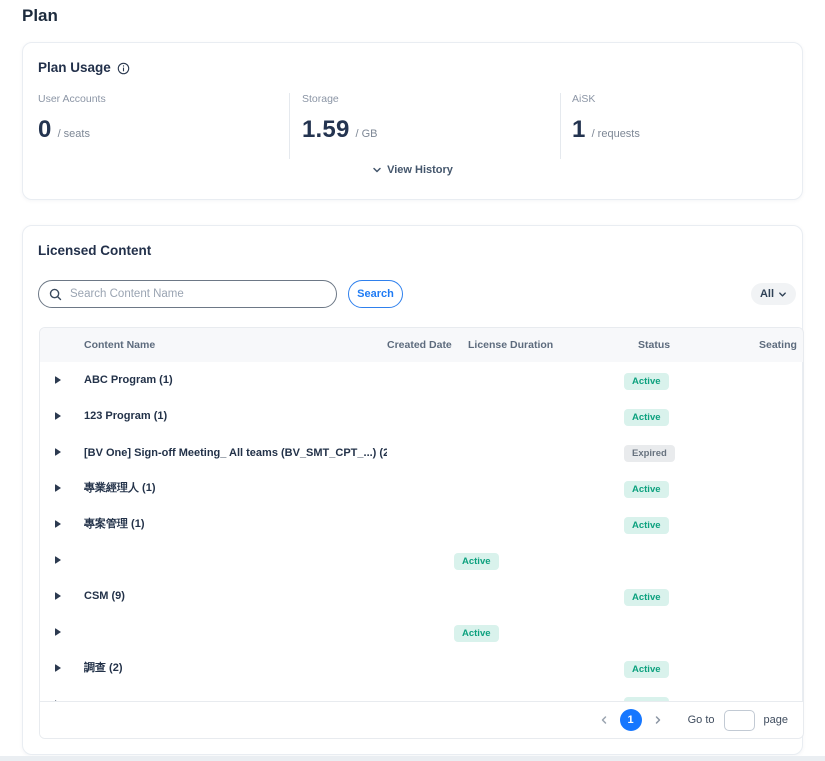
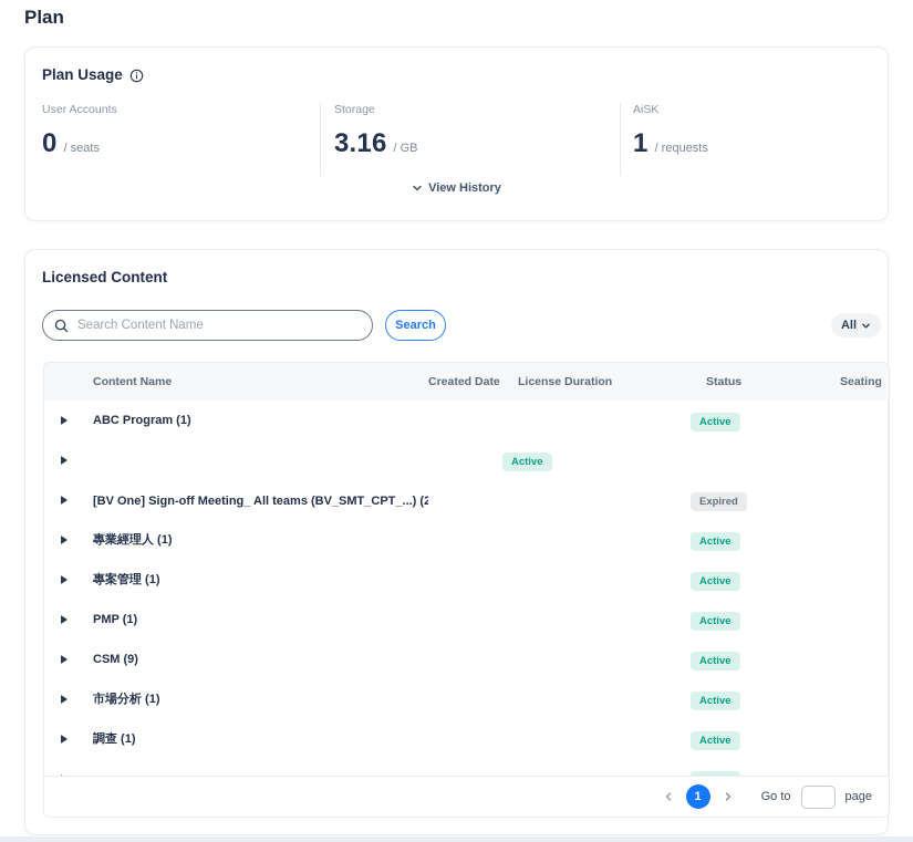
  Plan
  Plan Usage
  User Accounts
  0
  / seats
  Storage
- 1.59
+ 3.16
  / GB
  AiSK
  1
  / requests
  View History
  Licensed Content
  Search Content Name
  Search
  All
  Content Name
  Created Date
  License Duration
  Status
  Seating
  ABC Program (1)
  Active
- 123 Program (1)
  Active
  [BV One] Sign-off Meeting_ All teams (BV_SMT_CPT_...) (2
  Expired
  專業經理人 (1)
  Active
  專案管理 (1)
  Active
+ PMP (1)
  Active
  CSM (9)
  Active
+ 市場分析 (1)
  Active
- 調查 (2)
+ 調查 (1)
  Active
  1
  Go to
  page
